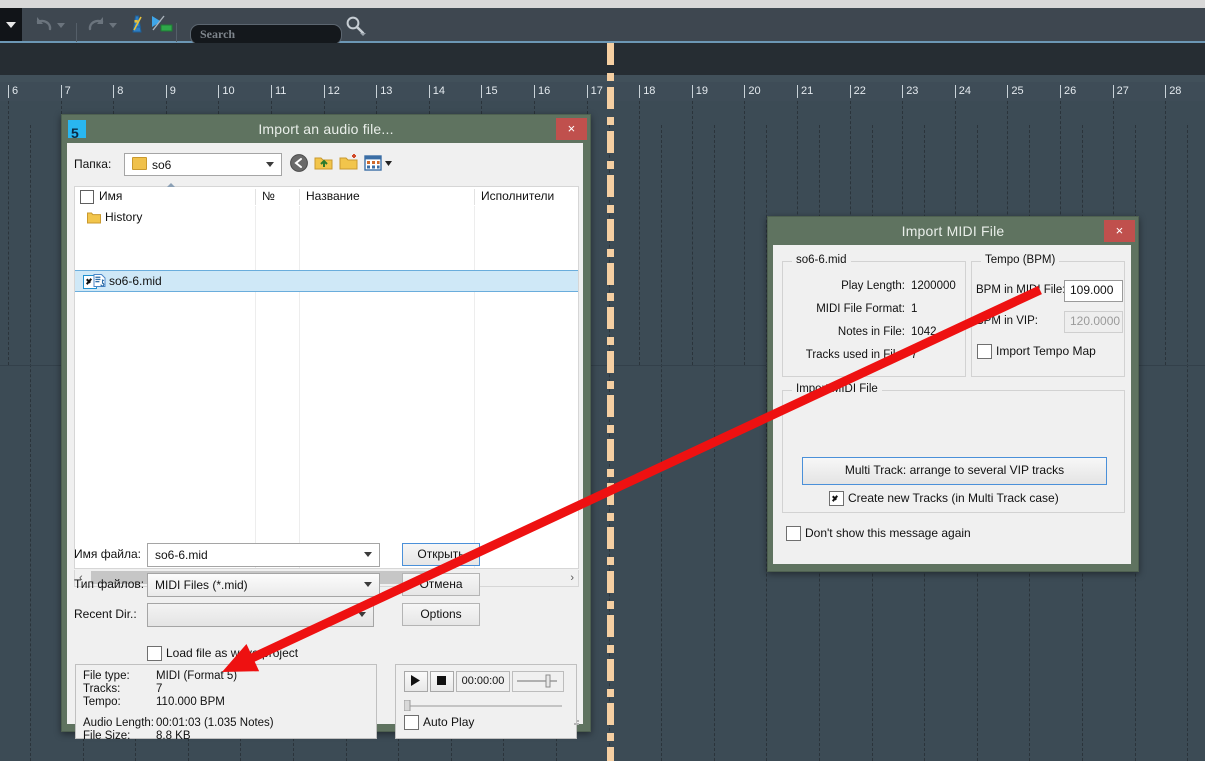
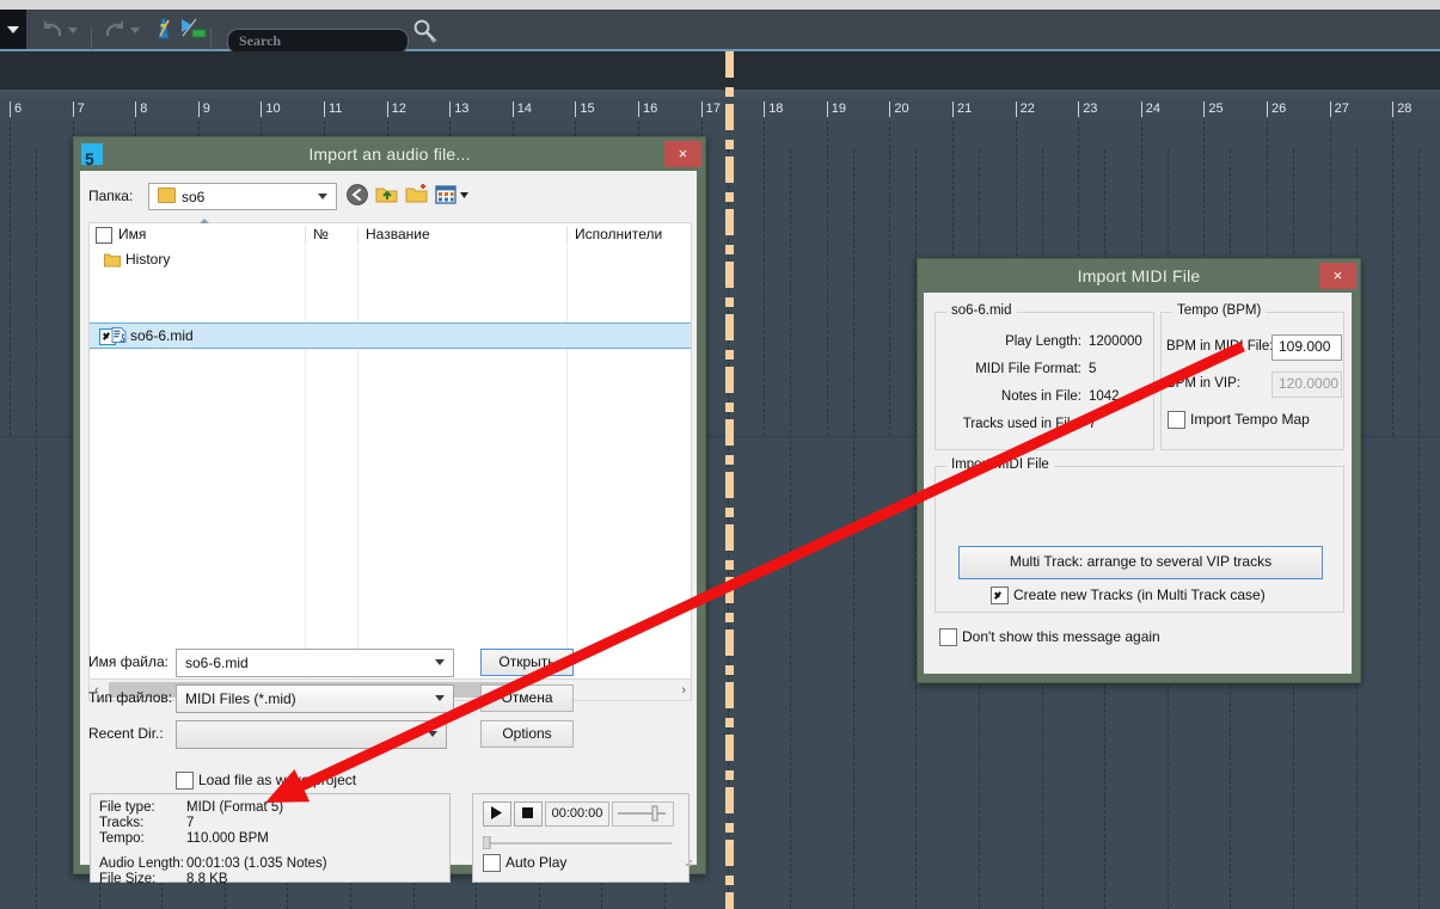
  Search
  6
  7
  8
  9
  10
  11
  12
  13
  14
  15
  16
  17
  18
  19
  20
  21
  22
  23
  24
  25
  26
  27
  28
  Import an audio file...
  ×
  Папка:
  so6
  Имя
  №
  Название
  Исполнители
  History
  so6-6.mid
  ‹
  ›
  Имя файла:
  so6-6.mid
  Открыть
  Тип файлов:
  MIDI Files (*.mid)
  Отмена
  Recent Dir.:
  Options
  Load file as woject
  File type:
  MIDI (Format 5)
  Tracks:
  7
  Tempo:
  110.000 BPM
  Audio Length:
  00:01:03 (1.035 Notes)
  File Size:
  8.8 KB
  00:00:00
  Auto Play
  Import MIDI File
  ×
  so6-6.mid
  Play Length:
  1200000
  MIDI File Format:
- 1
+ 5
  Notes in File:
  1042
  Tracks used in F
  7
  Tempo (BPM)
  BPM in MI File
  109.000
  PM in VIP:
  120.0000
  Import Tempo Map
  ImpIDI File
  Multi Track: arrange to several VIP tracks
  Create new Tracks (in Multi Track case)
  Don't show this message again
